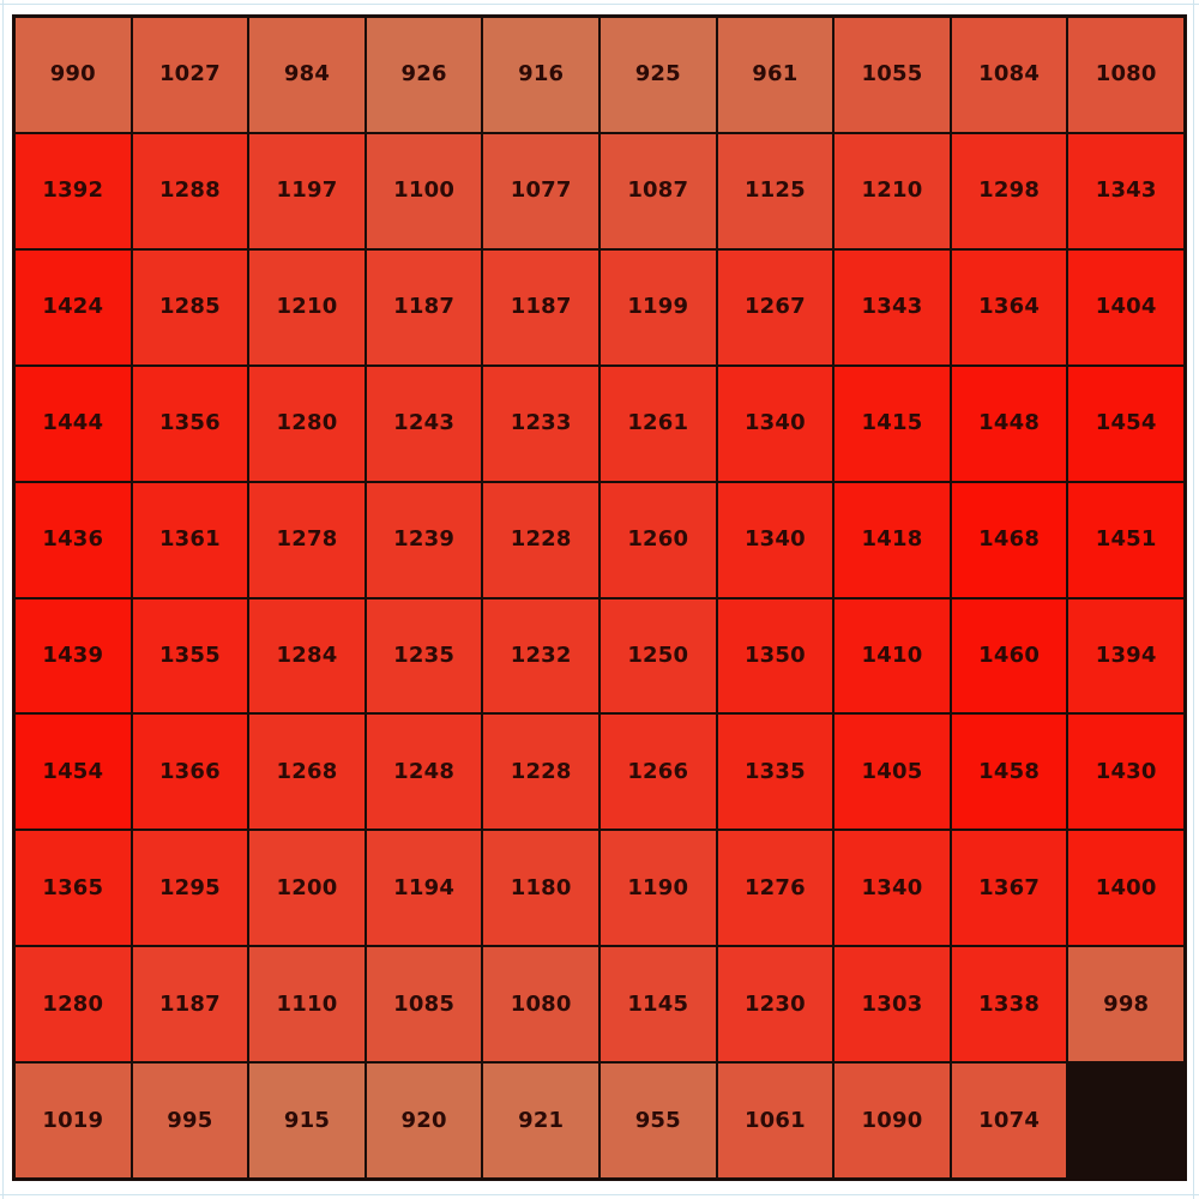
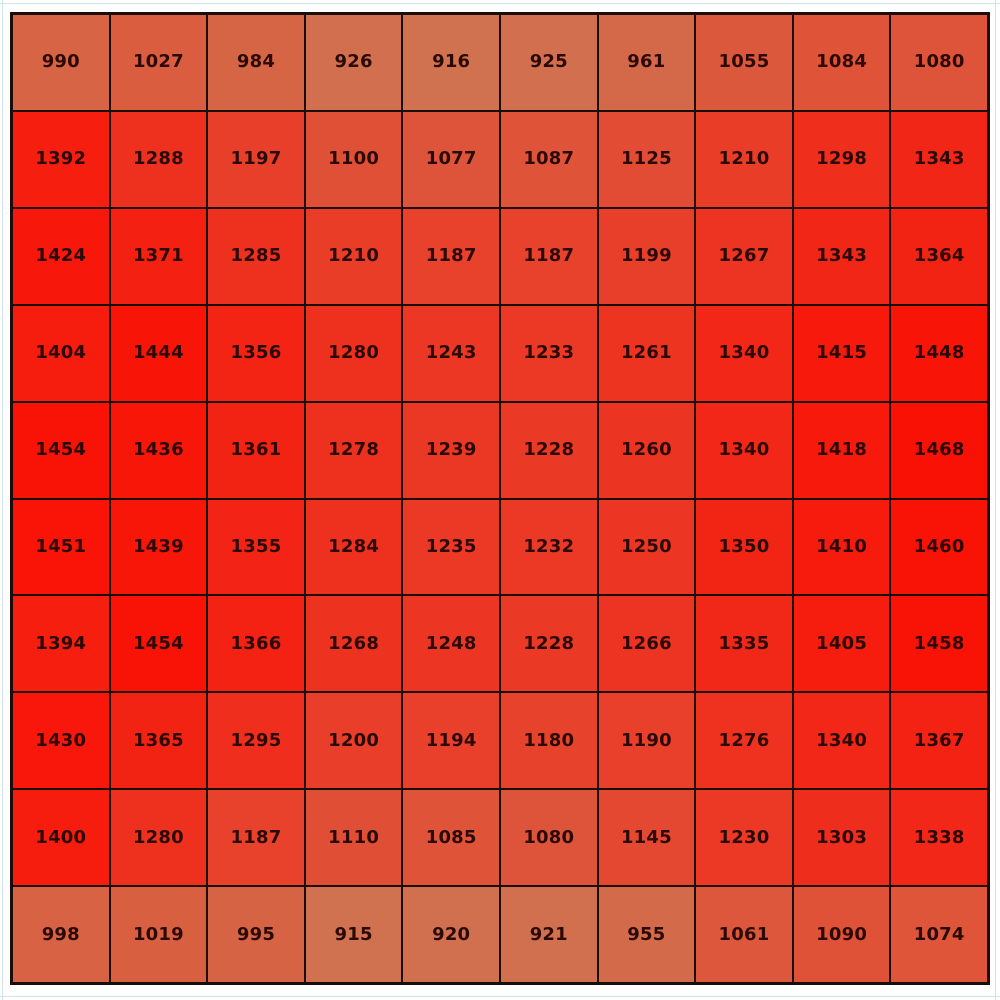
  990
  1027
  984
  926
  916
  925
  961
  1055
  1084
  1080
  1392
  1288
  1197
  1100
  1077
  1087
  1125
  1210
  1298
  1343
  1424
+ 1371
  1285
  1210
  1187
  1187
  1199
  1267
  1343
  1364
  1404
  1444
  1356
  1280
  1243
  1233
  1261
  1340
  1415
  1448
  1454
  1436
  1361
  1278
  1239
  1228
  1260
  1340
  1418
  1468
  1451
  1439
  1355
  1284
  1235
  1232
  1250
  1350
  1410
  1460
  1394
  1454
  1366
  1268
  1248
  1228
  1266
  1335
  1405
  1458
  1430
  1365
  1295
  1200
  1194
  1180
  1190
  1276
  1340
  1367
  1400
  1280
  1187
  1110
  1085
  1080
  1145
  1230
  1303
  1338
  998
  1019
  995
  915
  920
  921
  955
  1061
  1090
  1074
